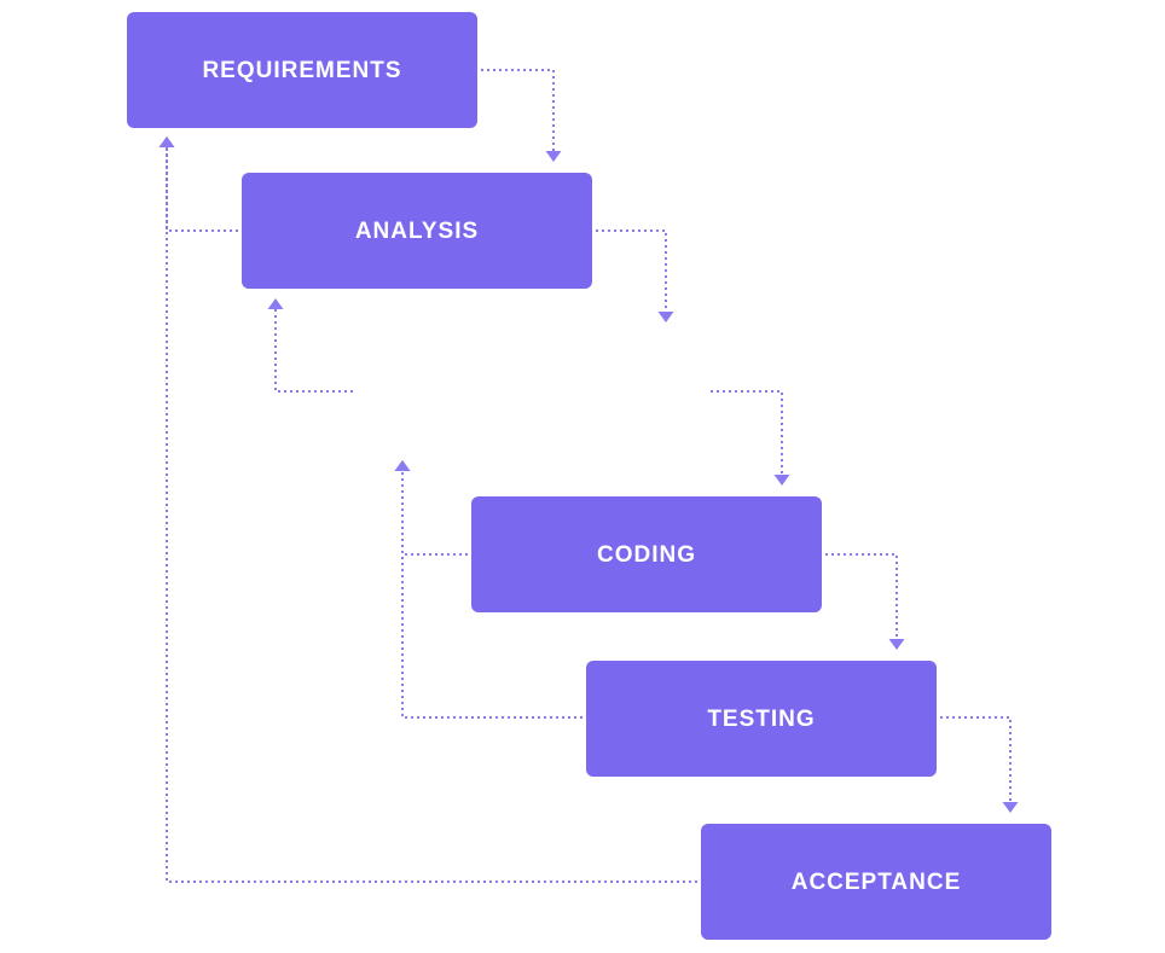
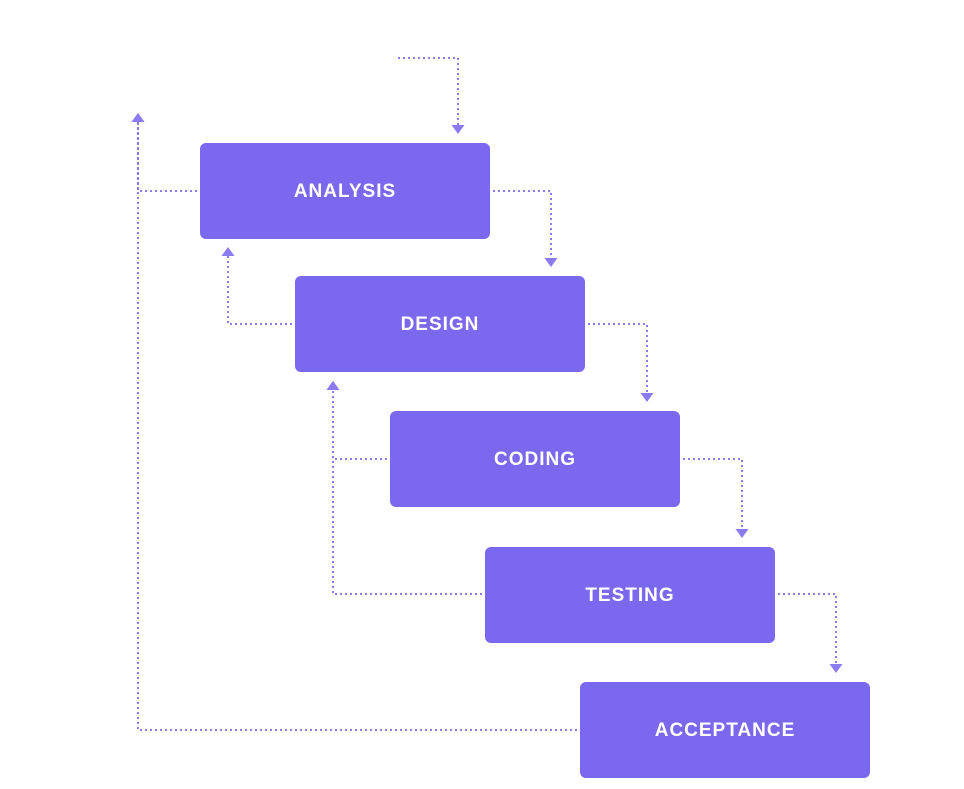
- REQUIREMENTS
  ANALYSIS
+ DESIGN
  CODING
  TESTING
  ACCEPTANCE
